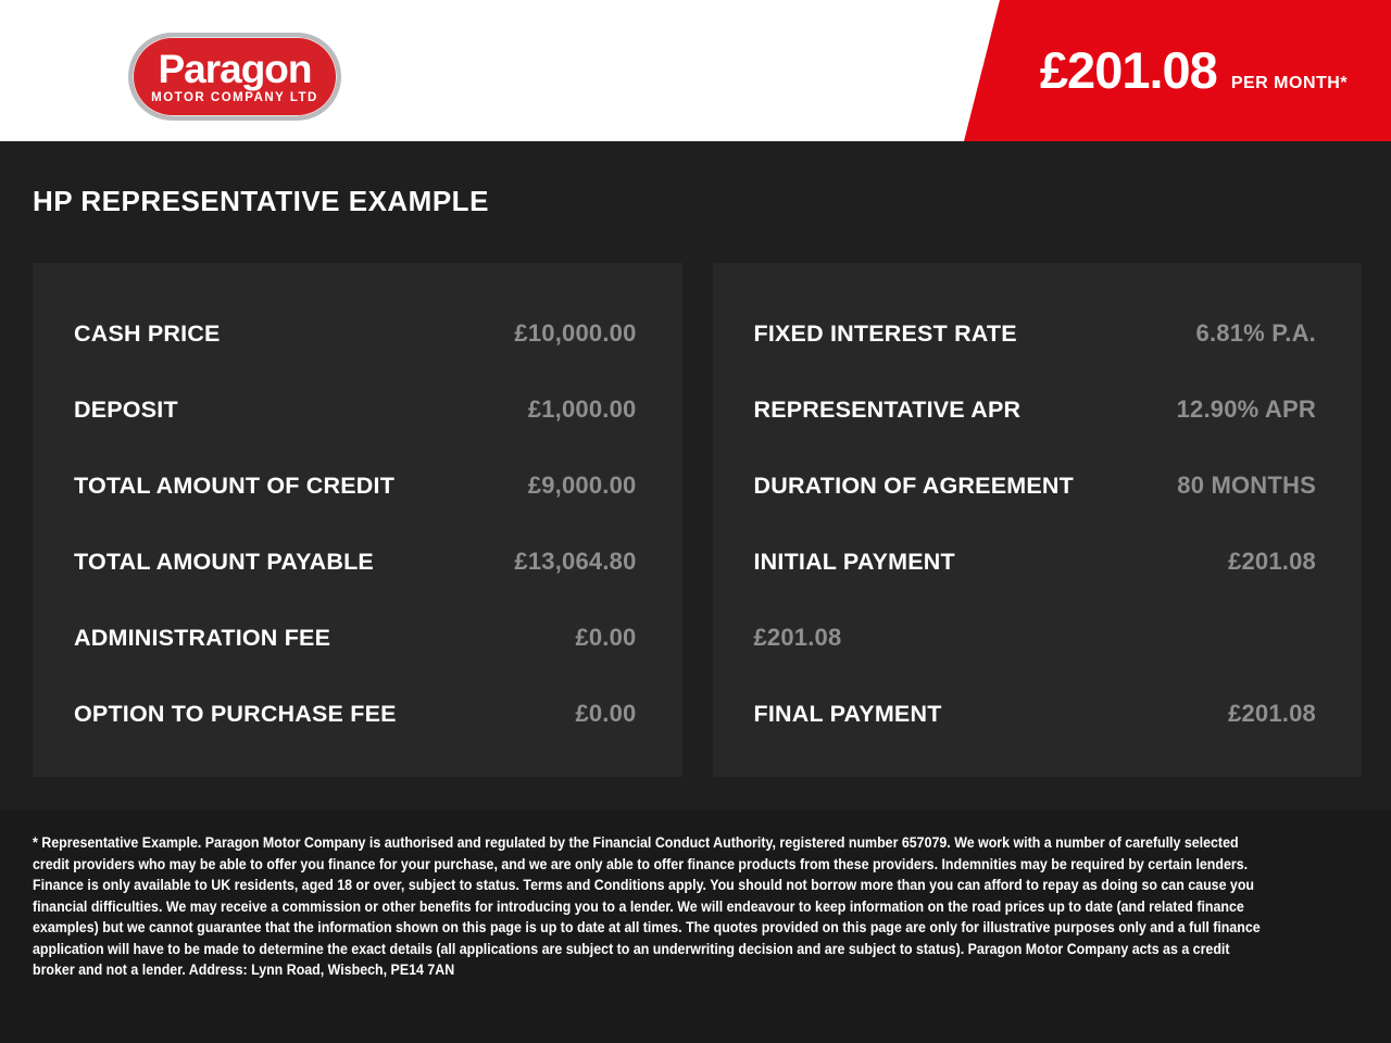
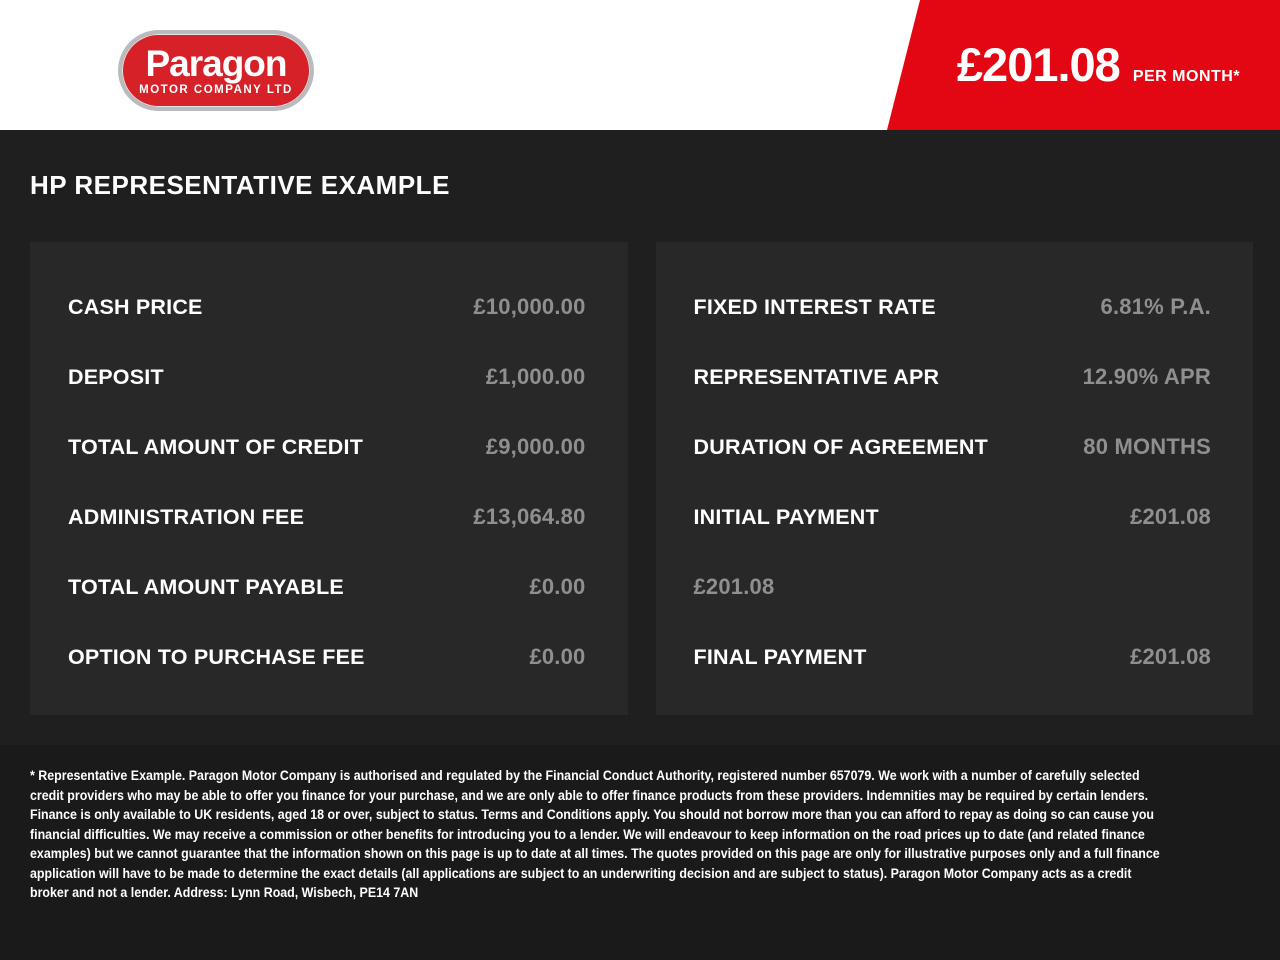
  Paragon
  MOTOR COMPANY LTD
  £201.08
  PER MONTH*
  HP REPRESENTATIVE EXAMPLE
  CASH PRICE
  £10,000.00
  DEPOSIT
  £1,000.00
  TOTAL AMOUNT OF CREDIT
  £9,000.00
- TOTAL AMOUNT PAYABLE
+ ADMINISTRATION FEE
  £13,064.80
- ADMINISTRATION FEE
+ TOTAL AMOUNT PAYABLE
  £0.00
  OPTION TO PURCHASE FEE
  £0.00
  FIXED INTEREST RATE
  6.81% P.A.
  REPRESENTATIVE APR
  12.90% APR
  DURATION OF AGREEMENT
  80 MONTHS
  INITIAL PAYMENT
  £201.08
  £201.08
  FINAL PAYMENT
  £201.08
  * Representative Example. Paragon Motor Company is authorised and regulated by the Financial Conduct Authority, registered number 657079. We work with a number of carefully selected credit providers who may be able to offer you finance for your purchase, and we are only able to offer finance products from these providers. Indemnities may be required by certain lenders. Finance is only available to UK residents, aged 18 or over, subject to status. Terms and Conditions apply. You should not borrow more than you can afford to repay as doing so can cause you financial difficulties. We may receive a commission or other benefits for introducing you to a lender. We will endeavour to keep information on the road prices up to date (and related finance examples) but we cannot guarantee that the information shown on this page is up to date at all times. The quotes provided on this page are only for illustrative purposes only and a full finance application will have to be made to determine the exact details (all applications are subject to an underwriting decision and are subject to status). Paragon Motor Company acts as a credit broker and not a lender. Address: Lynn Road, Wisbech, PE14 7AN
